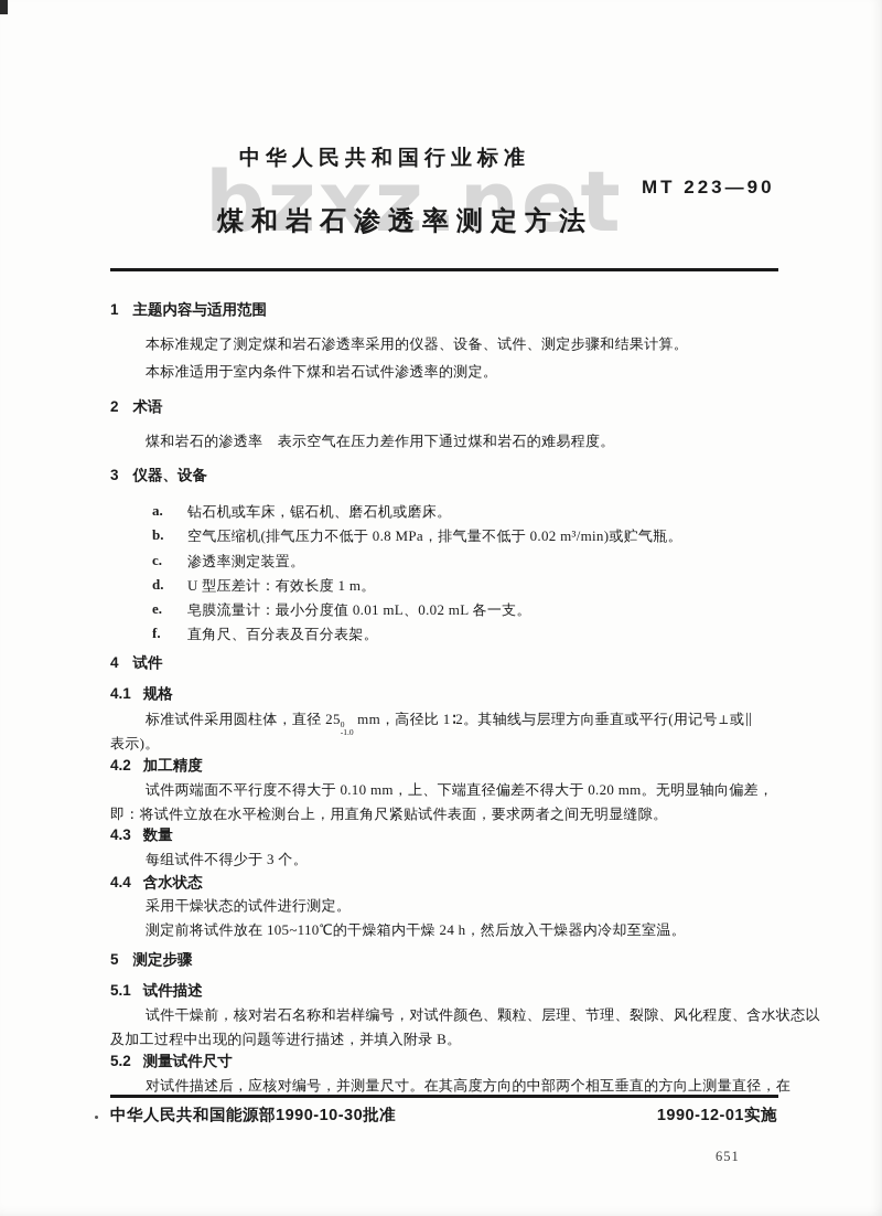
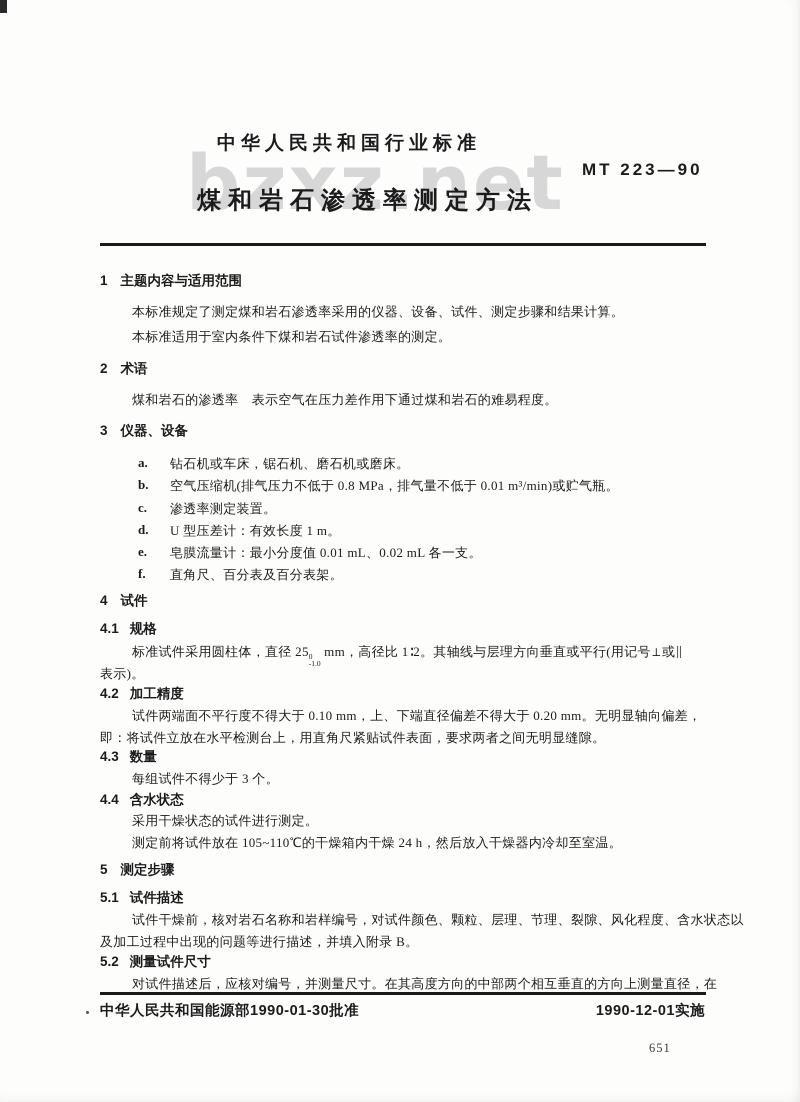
  bzxz.net
  中华人民共和国行业标准
  MT 223—90
  煤和岩石渗透率测定方法
  1 主题内容与适用范围
  本标准规定了测定煤和岩石渗透率采用的仪器、设备、试件、测定步骤和结果计算。
  本标准适用于室内条件下煤和岩石试件渗透率的测定。
  2 术语
  煤和岩石的渗透率 表示空气在压力差作用下通过煤和岩石的难易程度。
  3 仪器、设备
  a.
  钻石机或车床，锯石机、磨石机或磨床。
  b.
- 空气压缩机(排气压力不低于 0.8 MPa，排气量不低于 0.02 m³/min)或贮气瓶。
+ 空气压缩机(排气压力不低于 0.8 MPa，排气量不低于 0.01 m³/min)或贮气瓶。
  c.
  渗透率测定装置。
  d.
  U 型压差计：有效长度 1 m。
  e.
  皂膜流量计：最小分度值 0.01 mL、0.02 mL 各一支。
  f.
  直角尺、百分表及百分表架。
  4 试件
  4.1 规格
  标准试件采用圆柱体，直径 25
  0
  -1.0
  mm，高径比 1∶2。其轴线与层理方向垂直或平行(用记号⊥或∥
  表示)。
  4.2 加工精度
  试件两端面不平行度不得大于 0.10 mm，上、下端直径偏差不得大于 0.20 mm。无明显轴向偏差，
  即：将试件立放在水平检测台上，用直角尺紧贴试件表面，要求两者之间无明显缝隙。
  4.3 数量
  每组试件不得少于 3 个。
  4.4 含水状态
  采用干燥状态的试件进行测定。
  测定前将试件放在 105~110℃的干燥箱内干燥 24 h，然后放入干燥器内冷却至室温。
  5 测定步骤
  5.1 试件描述
  试件干燥前，核对岩石名称和岩样编号，对试件颜色、颗粒、层理、节理、裂隙、风化程度、含水状态以
  及加工过程中出现的问题等进行描述，并填入附录 B。
  5.2 测量试件尺寸
  对试件描述后，应核对编号，并测量尺寸。在其高度方向的中部两个相互垂直的方向上测量直径，在
- 中华人民共和国能源部1990-10-30批准
+ 中华人民共和国能源部1990-01-30批准
  1990-12-01实施
  651
